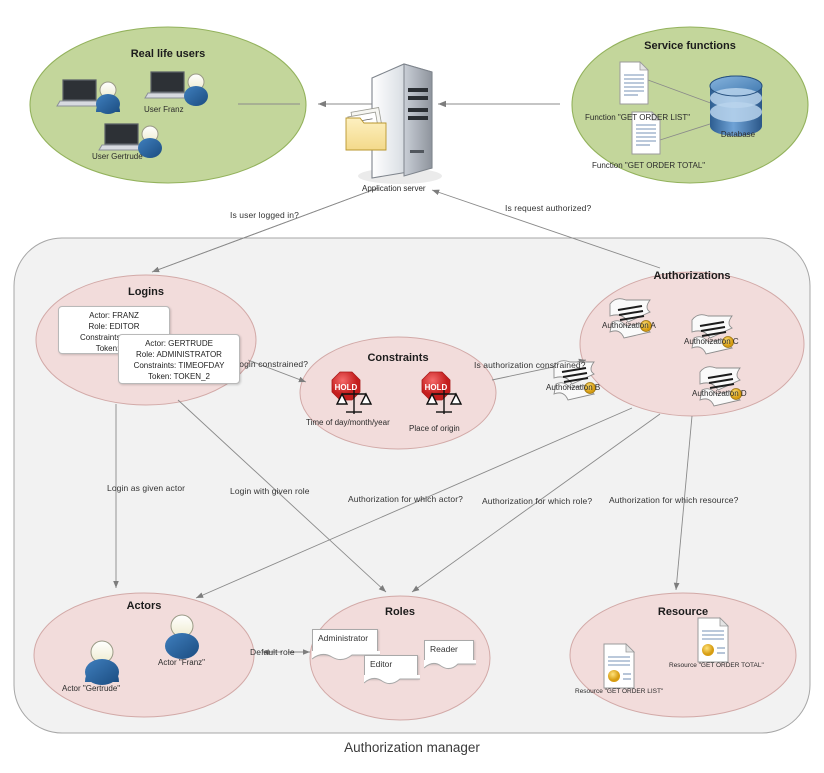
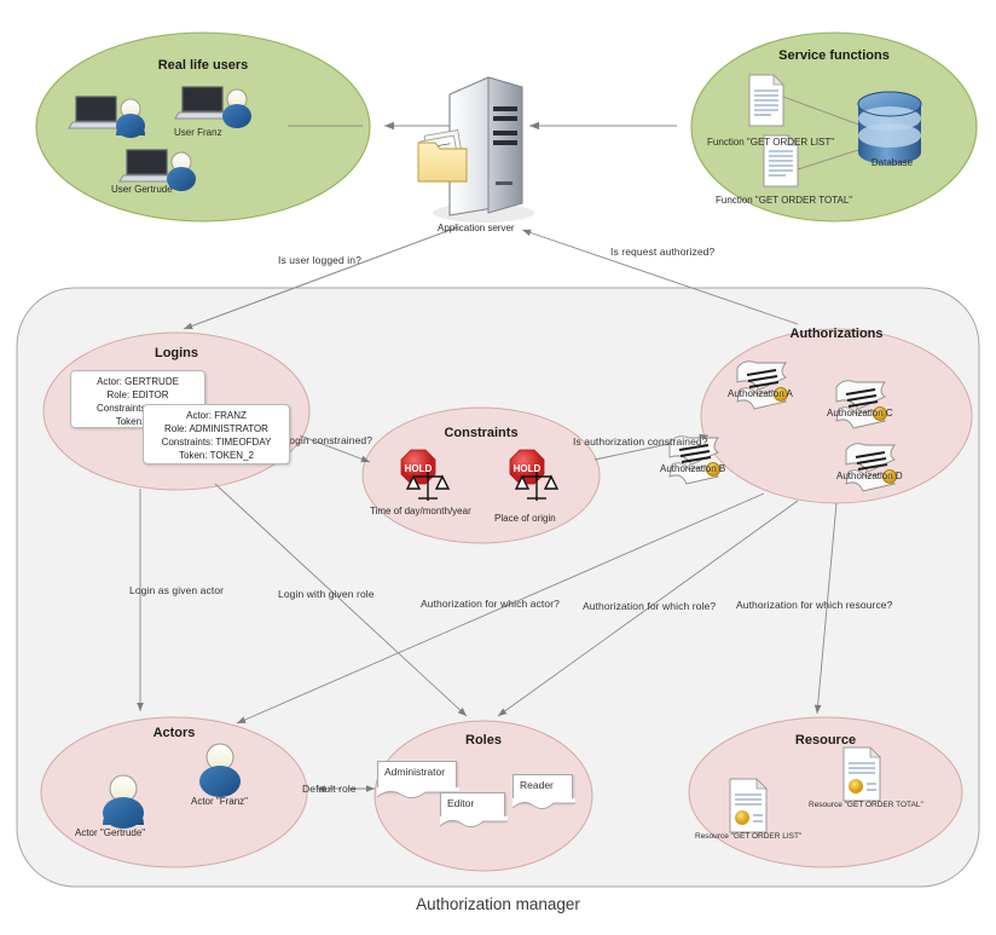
  HOLD
  HOLD
  Real life users
  Service functions
  Logins
  Constraints
  Authorizations
  Actors
  Roles
  Resource
  User Franz
  User Gertrude
  Function "GET ORDER LIST"
  Function "GET ORDER TOTAL"
  Database
  Application server
  Authorization A
  Authorization B
  Authorization C
  Authorization D
  Time of day/month/year
  Place of origin
  Actor "Gertrude"
  Actor "Franz"
- Actor: FRANZ
+ Actor: GERTRUDE
  Role: EDITOR
- Actor: GERTRUDE
+ Actor: FRANZ
  Role: ADMINISTRATOR
  Constraints: TIMEOFDAY
  Token: TOKEN_2
  Administrator
  Editor
  Reader
  Is user logged in?
  Is request authorized?
  ogin constrained?
  Is authorization constrained?
  Login as given actor
  Login with given role
  Authorization for which actor?
  Authorization for which role?
  Authorization for which resource?
  Default role
  Authorization manager
